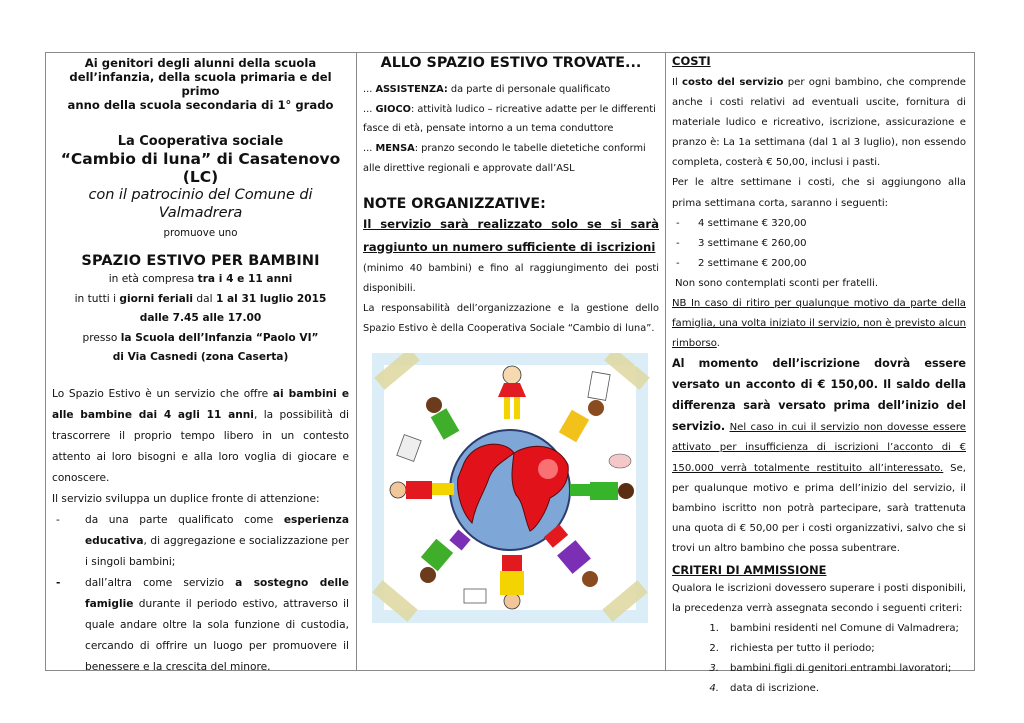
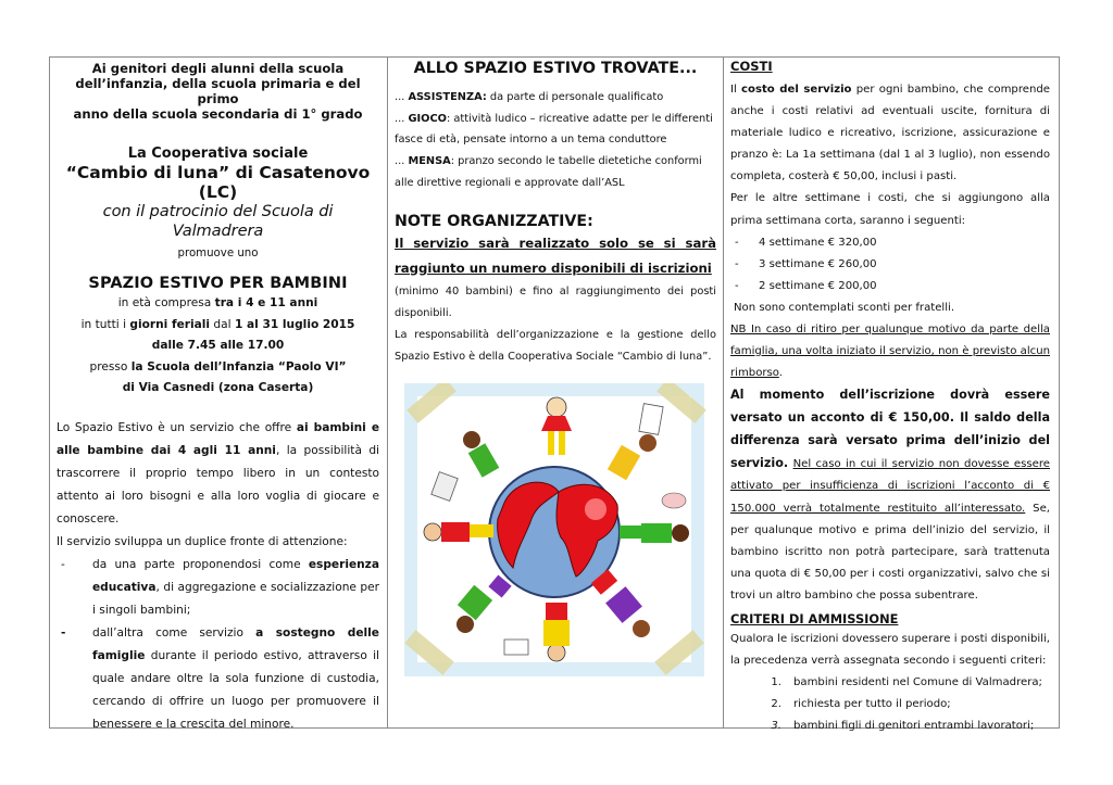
  Ai genitori degli alunni della scuola
  dell’infanzia, della scuola primaria e del primo
  anno della scuola secondaria di 1° grado
  La Cooperativa sociale
  “Cambio di luna” di Casatenovo (LC)
- con il patrocinio del Comune di Valmadrera
+ con il patrocinio del Scuola di Valmadrera
  promuove uno
  SPAZIO ESTIVO PER BAMBINI
  in età compresa tra i 4 e 11 anni
  in tutti i giorni feriali dal 1 al 31 luglio 2015
  dalle 7.45 alle 17.00
  presso la Scuola dell’Infanzia “Paolo VI”
  di Via Casnedi (zona Caserta)
  Lo Spazio Estivo è un servizio che offre ai bambini e alle bambine dai 4 agli 11 anni, la possibilità di trascorrere il proprio tempo libero in un contesto attento ai loro bisogni e alla loro voglia di giocare e conoscere.
  Il servizio sviluppa un duplice fronte di attenzione:
  -
- da una parte qualificato come esperienza educativa, di aggregazione e socializzazione per i singoli bambini;
+ da una parte proponendosi come esperienza educativa, di aggregazione e socializzazione per i singoli bambini;
  -
  dall’altra come servizio a sostegno delle famiglie durante il periodo estivo, attraverso il quale andare oltre la sola funzione di custodia, cercando di offrire un luogo per promuovere il benessere e la crescita del minore.
  ALLO SPAZIO ESTIVO TROVATE...
  ... ASSISTENZA: da parte di personale qualificato
  ... GIOCO: attività ludico – ricreative adatte per le differenti fasce di età, pensate intorno a un tema conduttore
  ... MENSA: pranzo secondo le tabelle dietetiche conformi alle direttive regionali e approvate dall’ASL
  NOTE ORGANIZZATIVE:
  Il servizio sarà realizzato solo se si sarà
- raggiunto un numero sufficiente di iscrizioni
+ raggiunto un numero disponibili di iscrizioni
  (minimo 40 bambini) e fino al raggiungimento dei posti disponibili.
  La responsabilità dell’organizzazione e la gestione dello Spazio Estivo è della Cooperativa Sociale “Cambio di luna”.
  COSTI
  Il costo del servizio per ogni bambino, che comprende anche i costi relativi ad eventuali uscite, fornitura di materiale ludico e ricreativo, iscrizione, assicurazione e pranzo è: La 1a settimana (dal 1 al 3 luglio), non essendo completa, costerà € 50,00, inclusi i pasti.
  Per le altre settimane i costi, che si aggiungono alla prima settimana corta, saranno i seguenti:
  -
  4 settimane € 320,00
  -
  3 settimane € 260,00
  -
  2 settimane € 200,00
  Non sono contemplati sconti per fratelli.
  NB In caso di ritiro per qualunque motivo da parte della famiglia, una volta iniziato il servizio, non è previsto alcun rimborso.
  Al momento dell’iscrizione dovrà essere versato un acconto di € 150,00. Il saldo della differenza sarà versato prima dell’inizio del servizio. Nel caso in cui il servizio non dovesse essere attivato per insufficienza di iscrizioni l’acconto di € 150.000 verrà totalmente restituito all’interessato. Se, per qualunque motivo e prima dell’inizio del servizio, il bambino iscritto non potrà partecipare, sarà trattenuta una quota di € 50,00 per i costi organizzativi, salvo che si trovi un altro bambino che possa subentrare.
  CRITERI DI AMMISSIONE
  Qualora le iscrizioni dovessero superare i posti disponibili, la precedenza verrà assegnata secondo i seguenti criteri:
  1.
  bambini residenti nel Comune di Valmadrera;
  2.
  richiesta per tutto il periodo;
  3.
  bambini figli di genitori entrambi lavoratori;
- 4.
- data di iscrizione.
